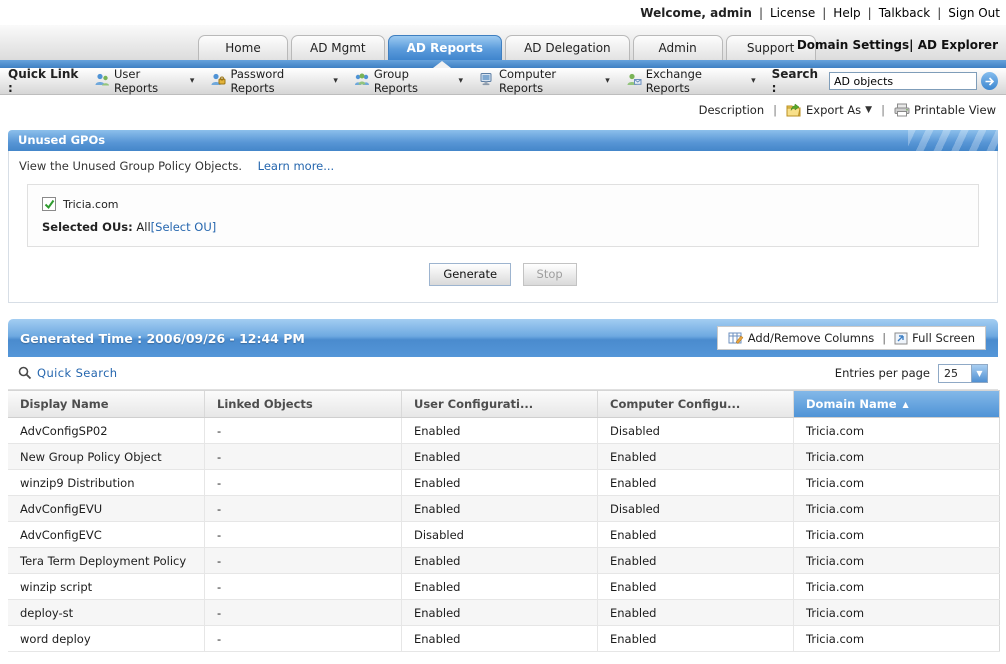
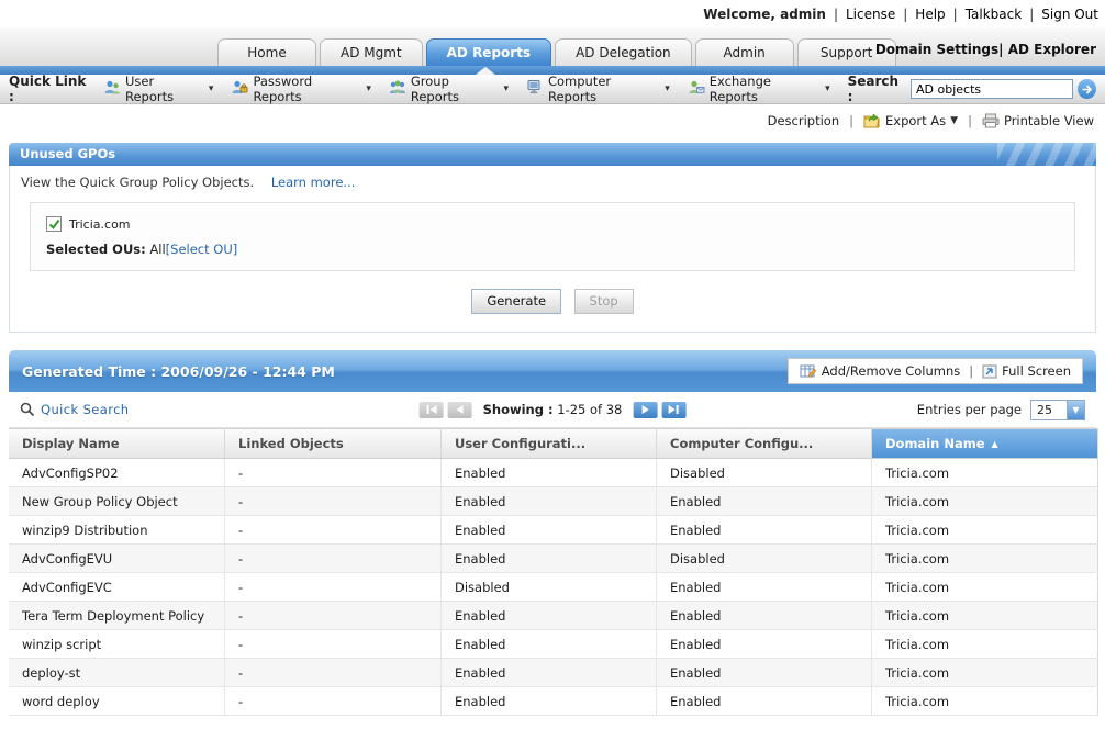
  Welcome, admin
  |
  License
  |
  Help
  |
  Talkback
  |
  Sign Out
  Home
  AD Mgmt
  AD Reports
  AD Delegation
  Admin
  Support
  Domain Settings| AD Explorer
  Quick Link :
  User Reports
  ▾
  Password Reports
  ▾
  Group Reports
  ▾
  Computer Reports
  ▾
  Exchange Reports
  ▾
  Search :
  AD objects
  Description
  |
  Export As
  ▼
  |
  Printable View
  Unused GPOs
- View the Unused Group Policy Objects. Learn more...
+ View the Quick Group Policy Objects. Learn more...
  Tricia.com
  Selected OUs: All[Select OU]
  Generate Stop
  Generated Time : 2006/09/26 - 12:44 PM
  Add/Remove Columns
  |
  Full Screen
  Quick Search
+ Showing : 1-25 of 38
  Entries per page
  25
  ▼
  Display Name
  Linked Objects
  User Configurati...
  Computer Configu...
  Domain Name
  ▲
  AdvConfigSP02
  -
  Enabled
  Disabled
  Tricia.com
  New Group Policy Object
  -
  Enabled
  Enabled
  Tricia.com
  winzip9 Distribution
  -
  Enabled
  Enabled
  Tricia.com
  AdvConfigEVU
  -
  Enabled
  Disabled
  Tricia.com
  AdvConfigEVC
  -
  Disabled
  Enabled
  Tricia.com
  Tera Term Deployment Policy
  -
  Enabled
  Enabled
  Tricia.com
  winzip script
  -
  Enabled
  Enabled
  Tricia.com
  deploy-st
  -
  Enabled
  Enabled
  Tricia.com
  word deploy
  -
  Enabled
  Enabled
  Tricia.com
